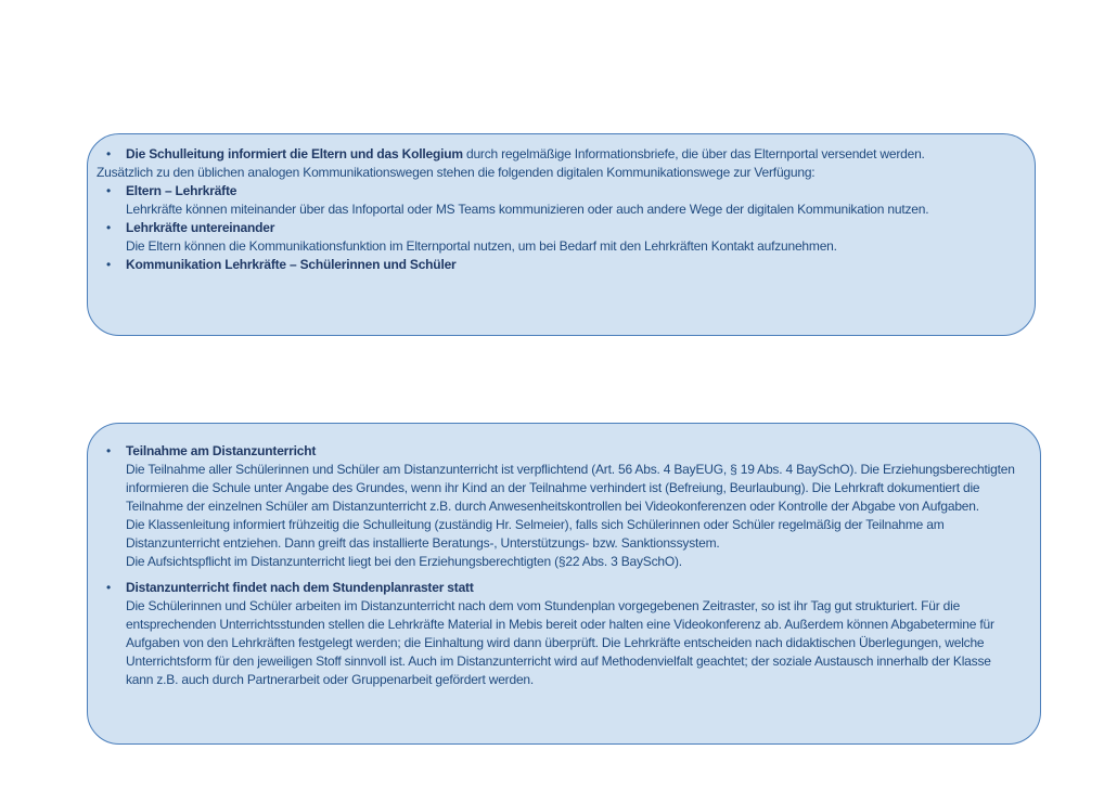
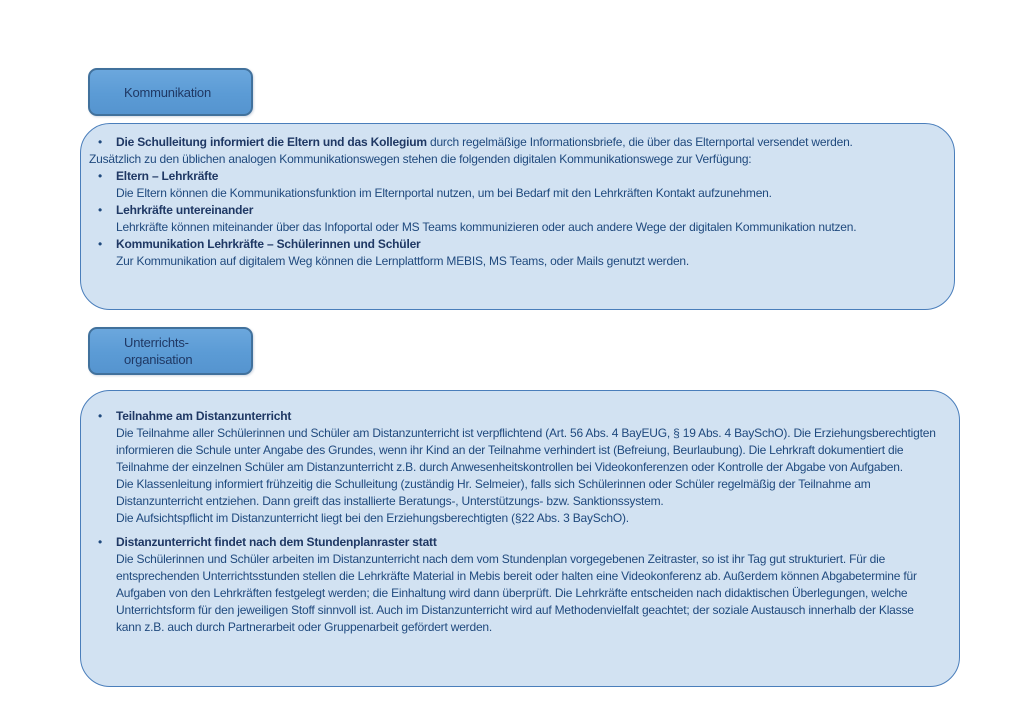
+ Kommunikation
  •
  Die Schulleitung informiert die Eltern und das Kollegium durch regelmäßige Informationsbriefe, die über das Elternportal versendet werden.
  Zusätzlich zu den üblichen analogen Kommunikationswegen stehen die folgenden digitalen Kommunikationswege zur Verfügung:
  •
  Eltern – Lehrkräfte
- Lehrkräfte können miteinander über das Infoportal oder MS Teams kommunizieren oder auch andere Wege der digitalen Kommunikation nutzen.
+ Die Eltern können die Kommunikationsfunktion im Elternportal nutzen, um bei Bedarf mit den Lehrkräften Kontakt aufzunehmen.
  •
  Lehrkräfte untereinander
- Die Eltern können die Kommunikationsfunktion im Elternportal nutzen, um bei Bedarf mit den Lehrkräften Kontakt aufzunehmen.
+ Lehrkräfte können miteinander über das Infoportal oder MS Teams kommunizieren oder auch andere Wege der digitalen Kommunikation nutzen.
  •
  Kommunikation Lehrkräfte – Schülerinnen und Schüler
+ Zur Kommunikation auf digitalem Weg können die Lernplattform MEBIS, MS Teams, oder Mails genutzt werden.
+ Unterrichts-
+ organisation
  •
  Teilnahme am Distanzunterricht
  Die Teilnahme aller Schülerinnen und Schüler am Distanzunterricht ist verpflichtend (Art. 56 Abs. 4 BayEUG, § 19 Abs. 4 BaySchO). Die Erziehungsberechtigten informieren die Schule unter Angabe des Grundes, wenn ihr Kind an der Teilnahme verhindert ist (Befreiung, Beurlaubung). Die Lehrkraft dokumentiert die Teilnahme der einzelnen Schüler am Distanzunterricht z.B. durch Anwesenheitskontrollen bei Videokonferenzen oder Kontrolle der Abgabe von Aufgaben.
  Die Klassenleitung informiert frühzeitig die Schulleitung (zuständig Hr. Selmeier), falls sich Schülerinnen oder Schüler regelmäßig der Teilnahme am Distanzunterricht entziehen. Dann greift das installierte Beratungs-, Unterstützungs- bzw. Sanktionssystem.
  Die Aufsichtspflicht im Distanzunterricht liegt bei den Erziehungsberechtigten (§22 Abs. 3 BaySchO).
  •
  Distanzunterricht findet nach dem Stundenplanraster statt
  Die Schülerinnen und Schüler arbeiten im Distanzunterricht nach dem vom Stundenplan vorgegebenen Zeitraster, so ist ihr Tag gut strukturiert. Für die entsprechenden Unterrichtsstunden stellen die Lehrkräfte Material in Mebis bereit oder halten eine Videokonferenz ab. Außerdem können Abgabetermine für Aufgaben von den Lehrkräften festgelegt werden; die Einhaltung wird dann überprüft. Die Lehrkräfte entscheiden nach didaktischen Überlegungen, welche Unterrichtsform für den jeweiligen Stoff sinnvoll ist. Auch im Distanzunterricht wird auf Methodenvielfalt geachtet; der soziale Austausch innerhalb der Klasse kann z.B. auch durch Partnerarbeit oder Gruppenarbeit gefördert werden.
